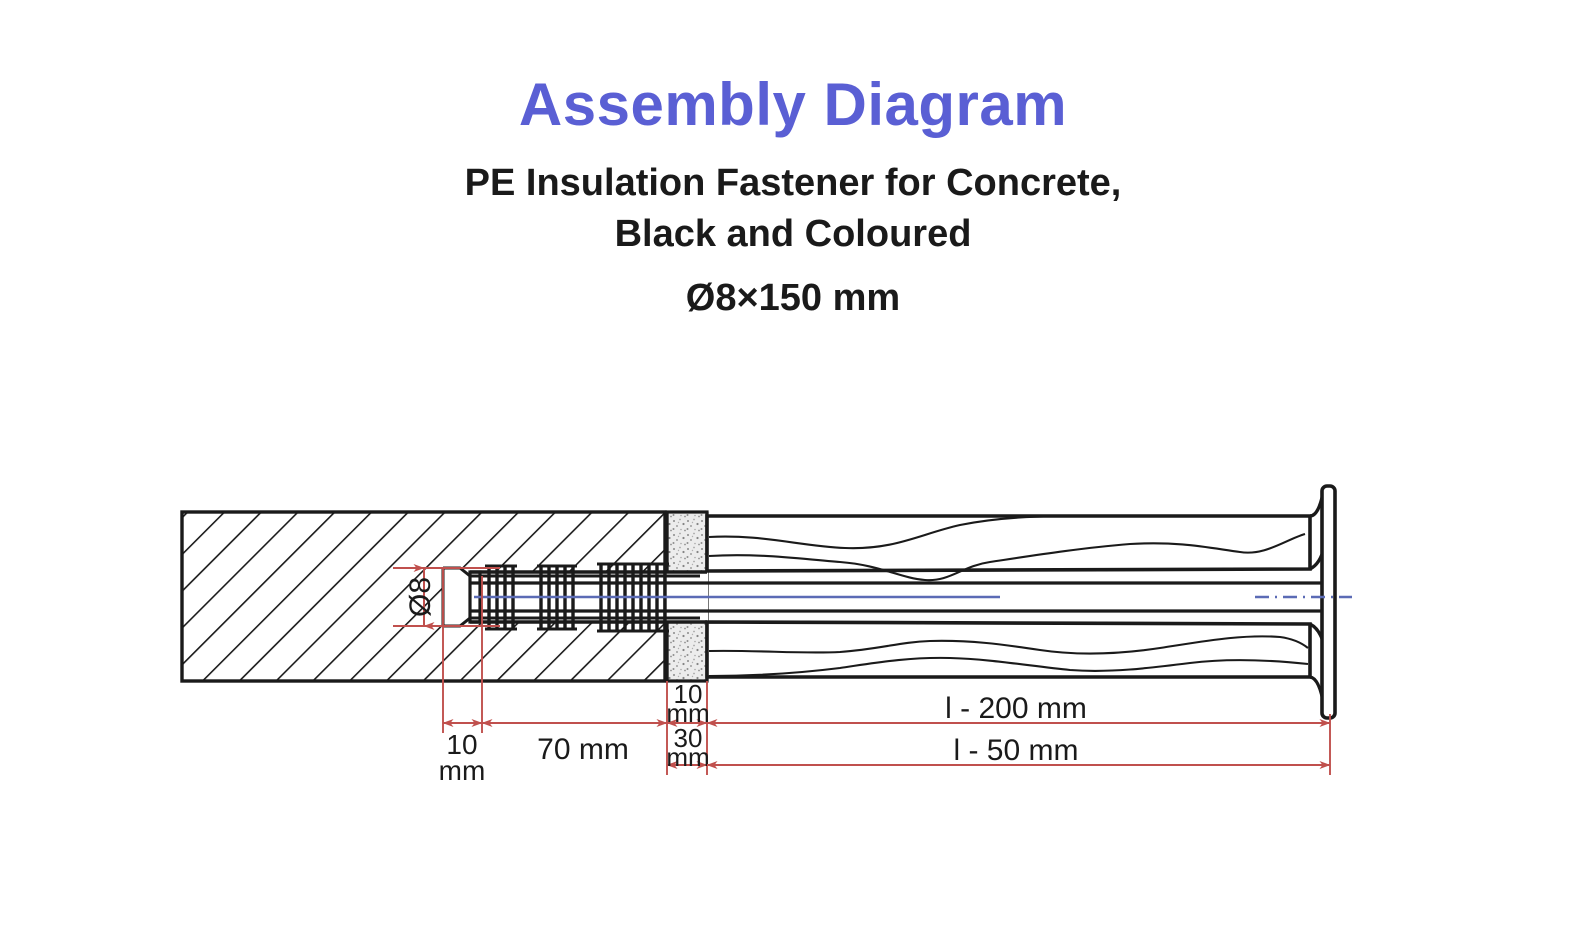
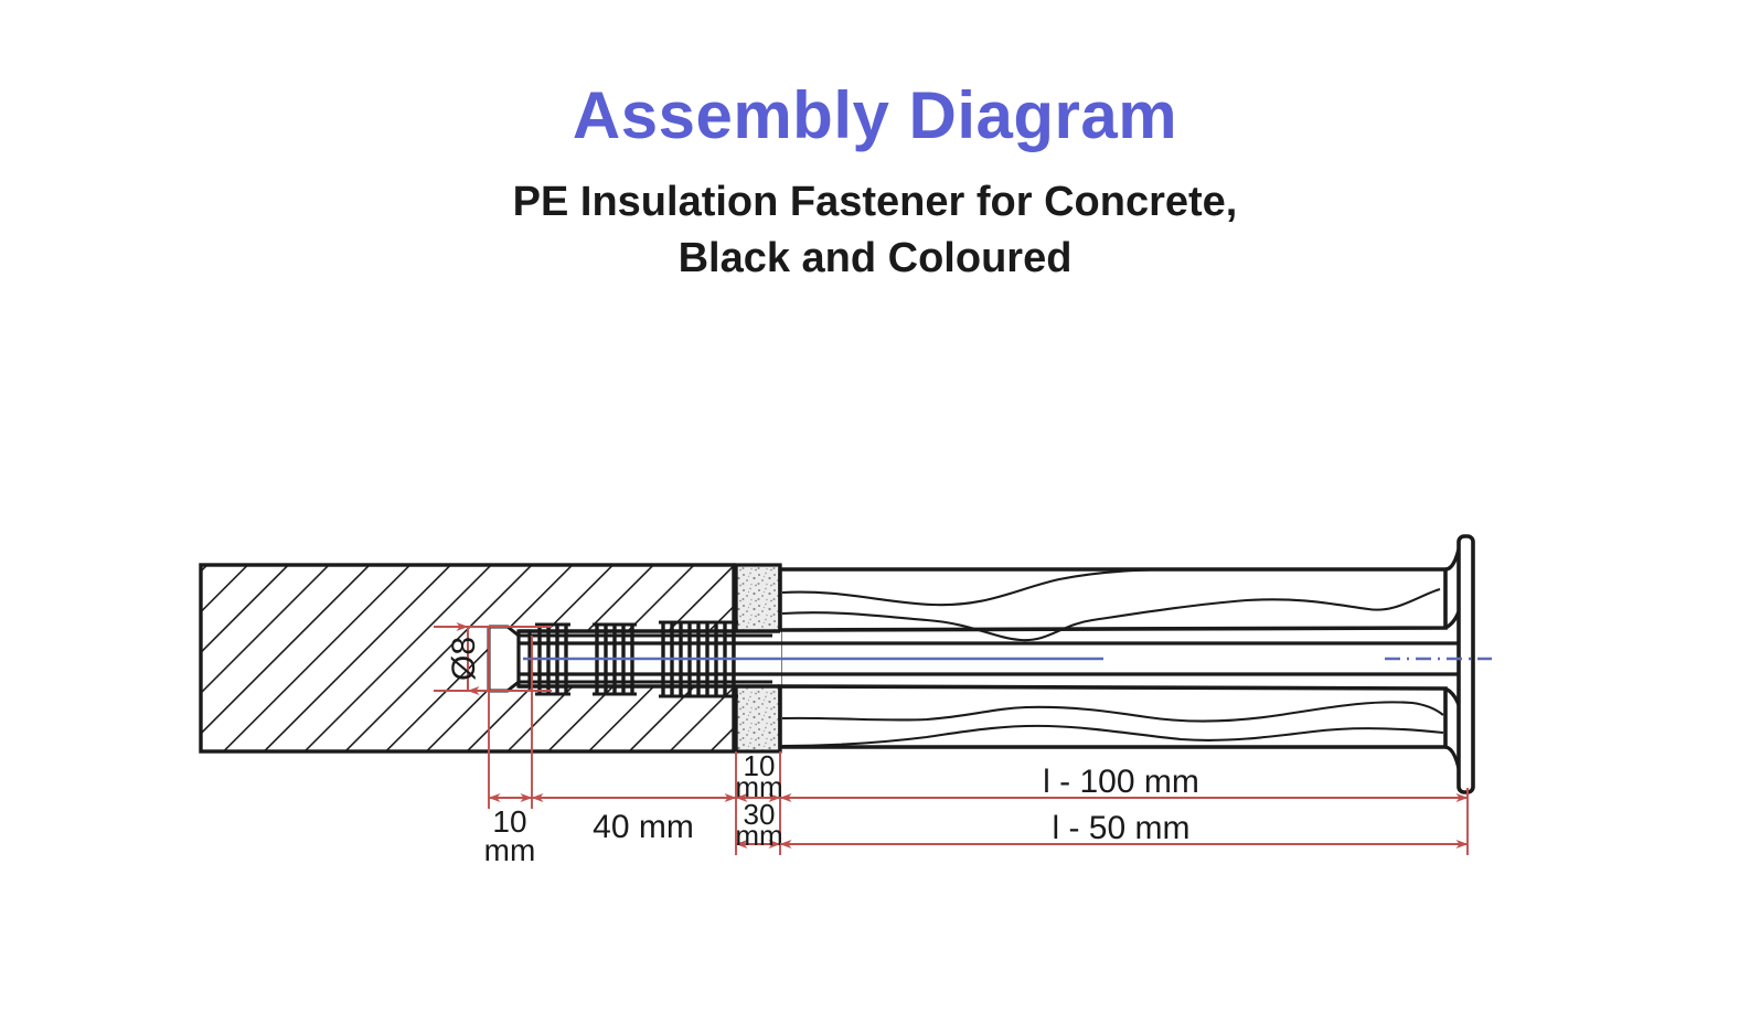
  Assembly Diagram
  PE Insulation Fastener for Concrete,
  Black and Coloured
- Ø8×150 mm
  10
  mm
- 70 mm
+ 40 mm
  10
  mm
- l - 200 mm
+ l - 100 mm
  30
  mm
  l - 50 mm
